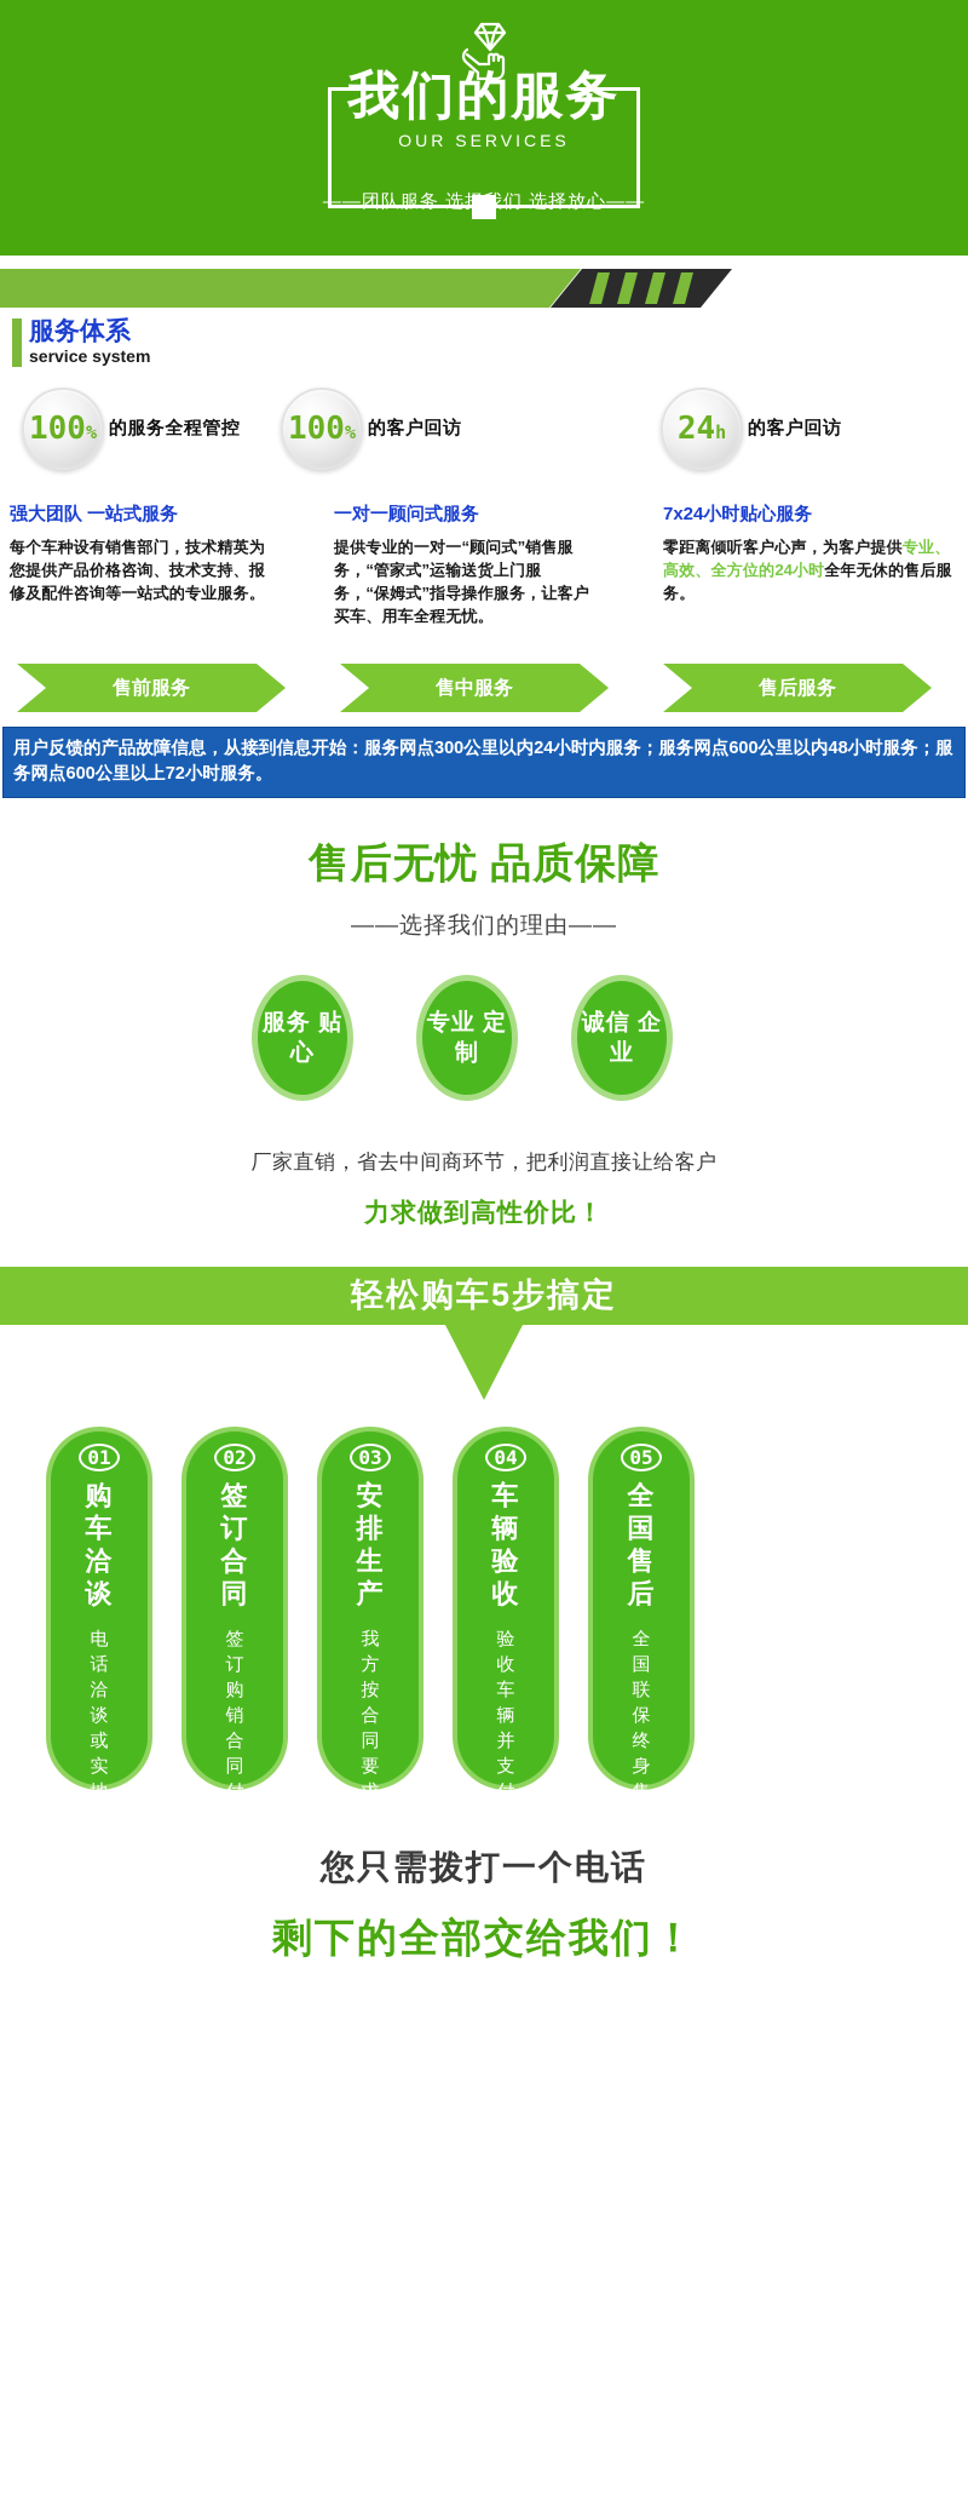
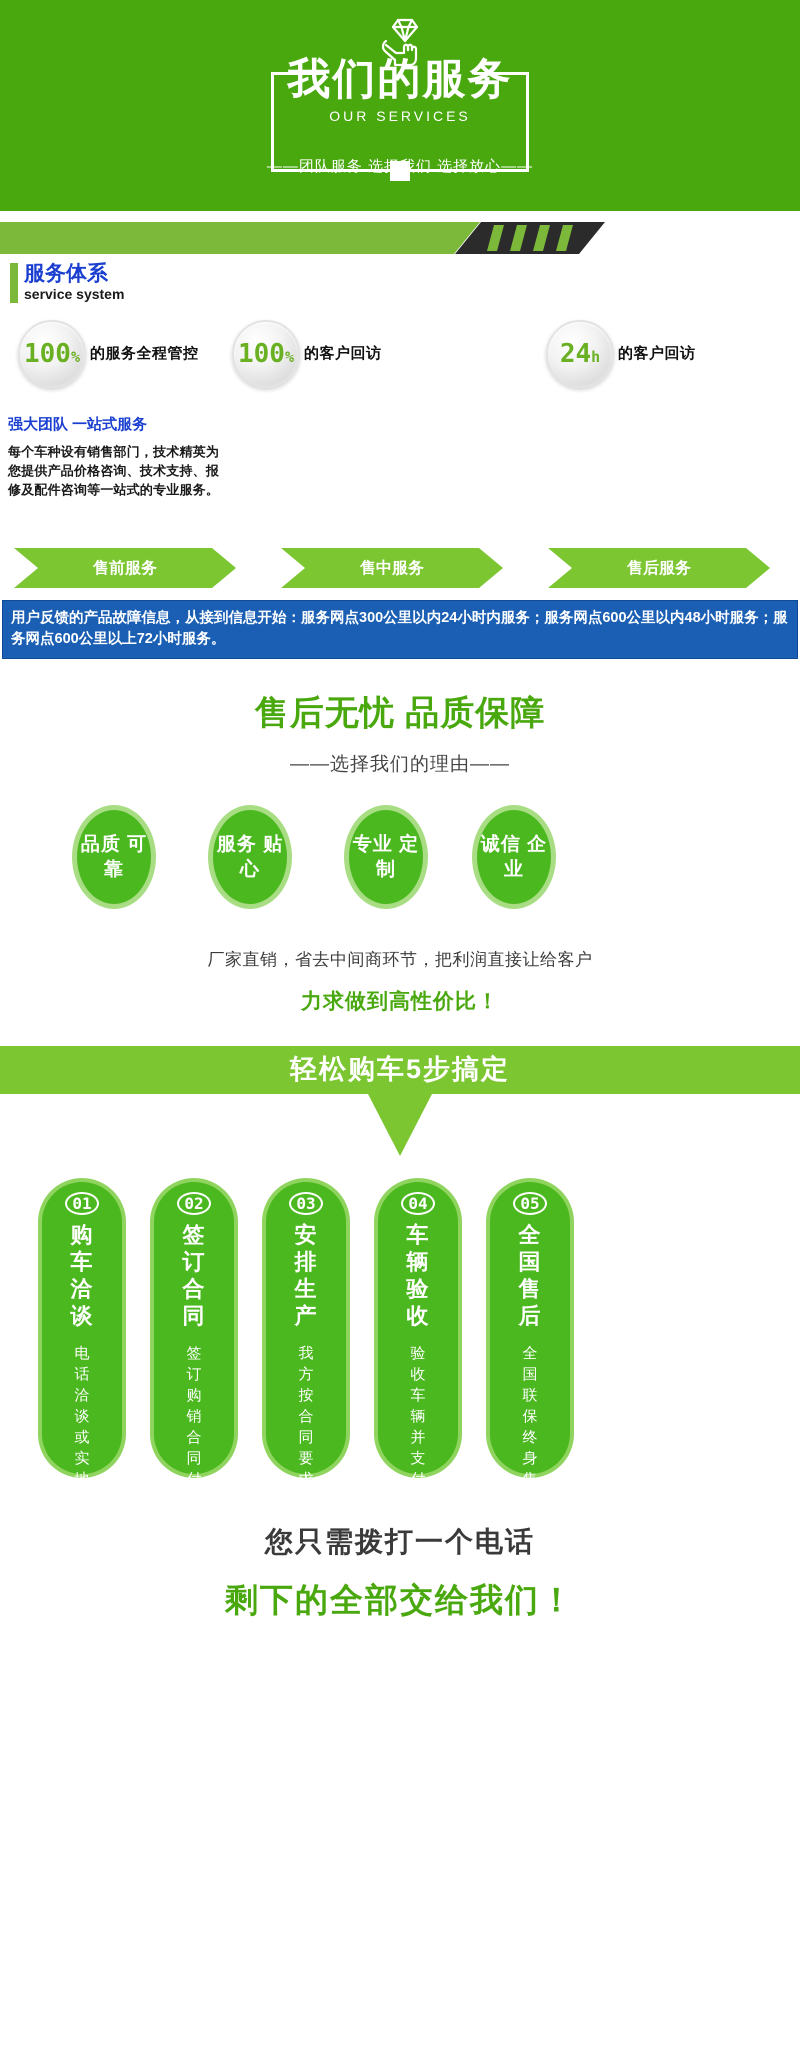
  我们的服务
  OUR SERVICES
  ——团队服务 选择我们 选择放心——
  服务体系
  service system
  100%
  的服务全程管控
  100%
  的客户回访
  24h
  的客户回访
  强大团队 一站式服务
  每个车种设有销售部门，技术精英为您提供产品价格咨询、技术支持、报修及配件咨询等一站式的专业服务。
- 一对一顾问式服务
- 提供专业的一对一“顾问式”销售服务，“管家式”运输送货上门服务，“保姆式”指导操作服务，让客户买车、用车全程无忧。
- 7x24小时贴心服务
- 零距离倾听客户心声，为客户提供专业、高效、全方位的24小时全年无休的售后服务。
  售前服务
  售中服务
  售后服务
  用户反馈的产品故障信息，从接到信息开始：服务网点300公里以内24小时内服务；服务网点600公里以内48小时服务；服务网点600公里以上72小时服务。
  售后无忧 品质保障
  ——选择我们的理由——
+ 品质 可靠
  服务 贴心
  专业 定制
  诚信 企业
  厂家直销，省去中间商环节，把利润直接让给客户
  力求做到高性价比！
  轻松购车5步搞定
  01
  购车洽谈
  电话洽谈或实地
  02
  签订合同
  签订购销合同付
  03
  安排生产
  我方按合同要求产
  04
  车辆验收
  验收车辆并支付款
  05
  全国售后
  全国联保终身售
  您只需拨打一个电话
  剩下的全部交给我们！
